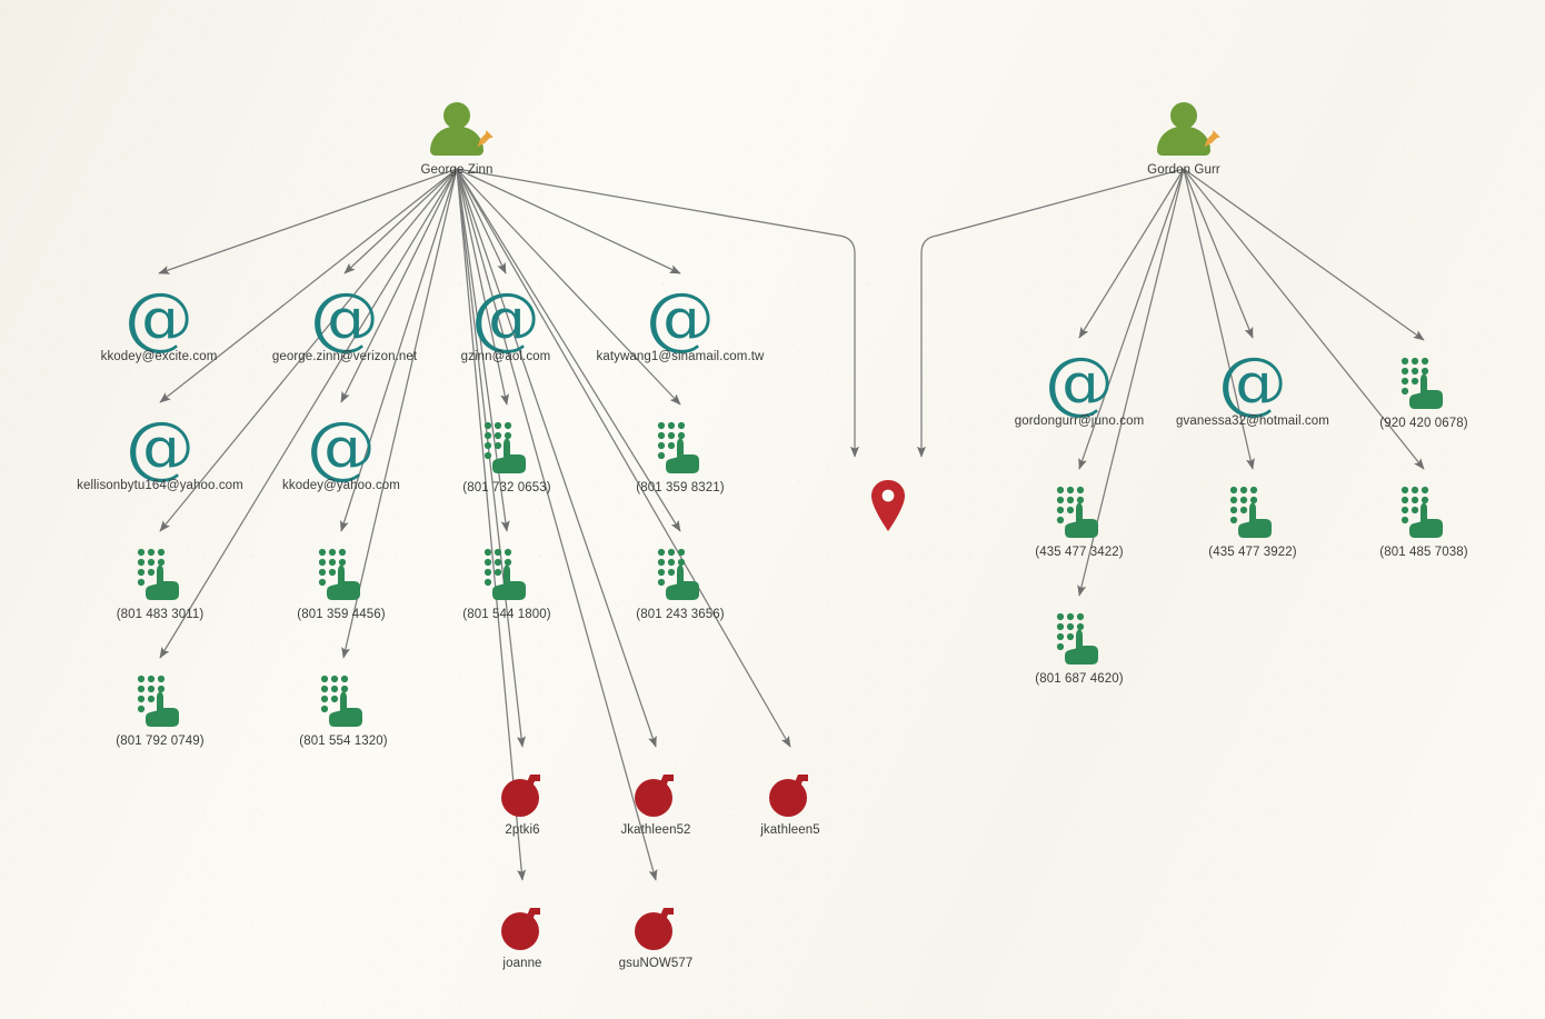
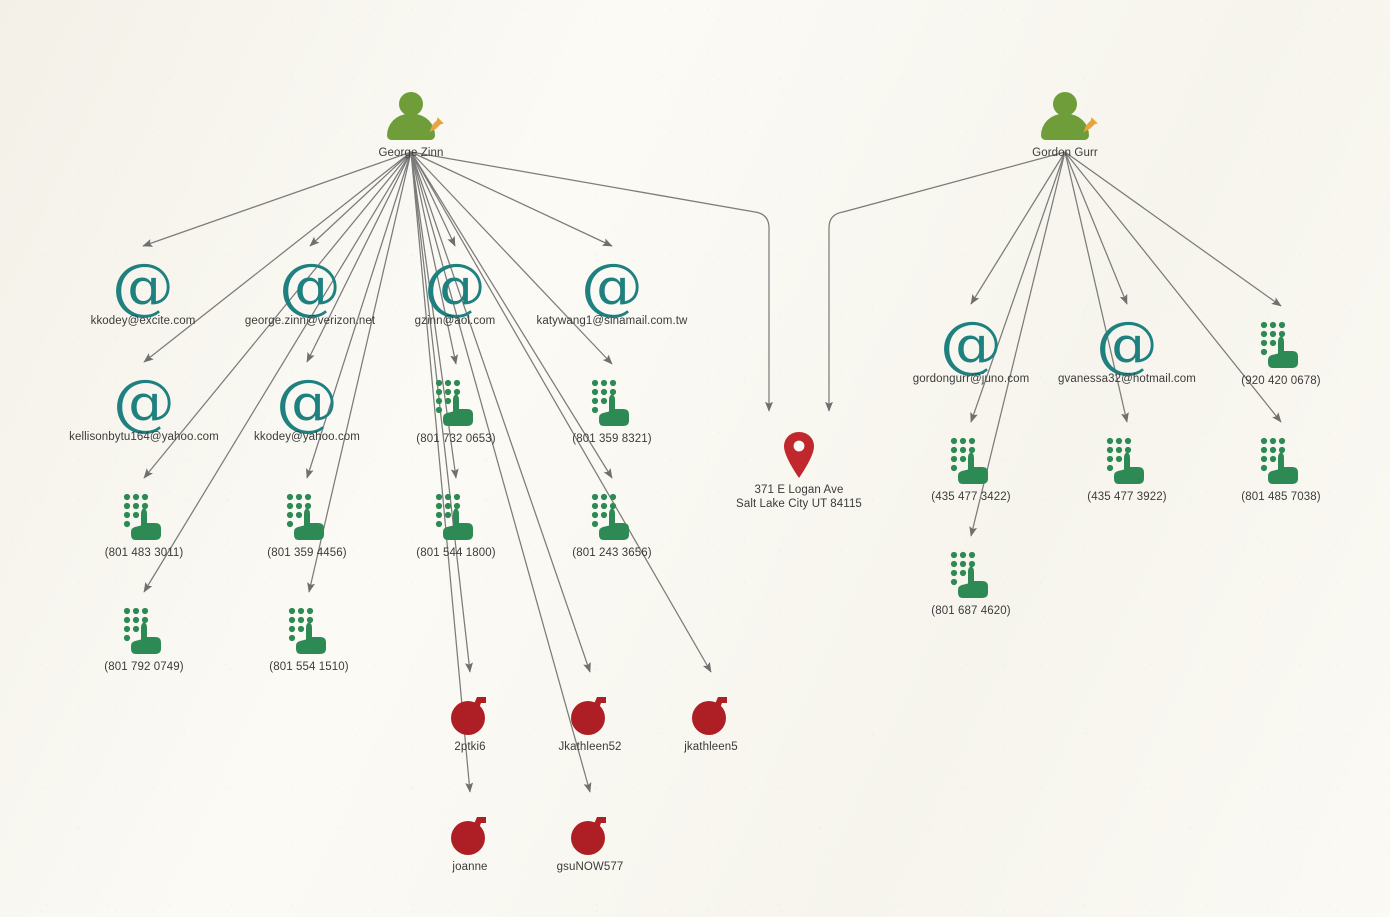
  George Zinn
  Gordon Gurr
  @
  kkodey@excite.com
  @
  george.zinn@verizon.net
  @
  gzinn@aol.com
  @
  katywang1@sinamail.com.tw
  @
  kellisonbytu164@yahoo.com
  @
  kkodey@yahoo.com
  (801 732 0653)
  (801 359 8321)
  (801 483 3011)
  (801 359 4456)
  (801 544 1800)
  (801 243 3656)
  (801 792 0749)
- (801 554 1320)
+ (801 554 1510)
+ 371 E Logan Ave
+ Salt Lake City UT 84115
  @
  gordongurr@juno.com
  @
  gvanessa32@hotmail.com
  (920 420 0678)
  (435 477 3422)
  (435 477 3922)
  (801 485 7038)
  (801 687 4620)
  2ptki6
  Jkathleen52
  jkathleen5
  joanne
  gsuNOW577
